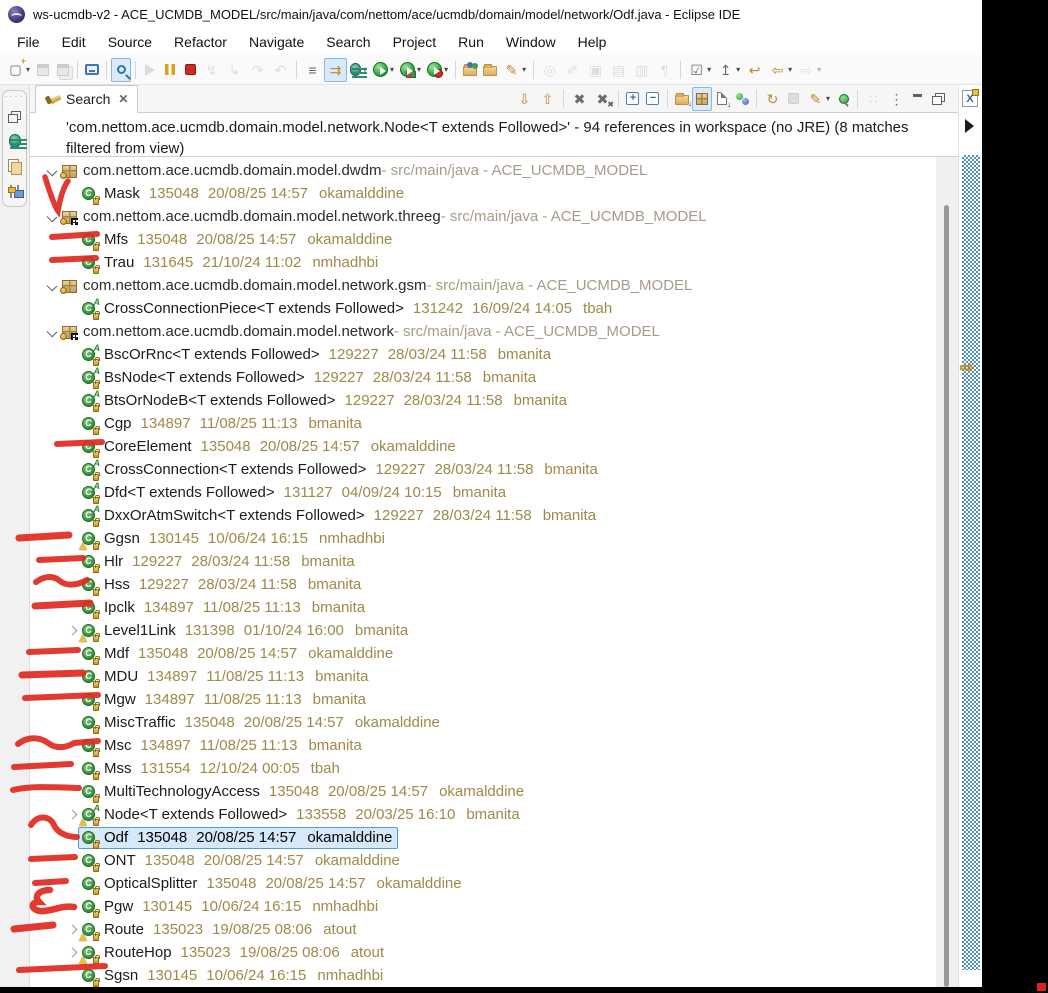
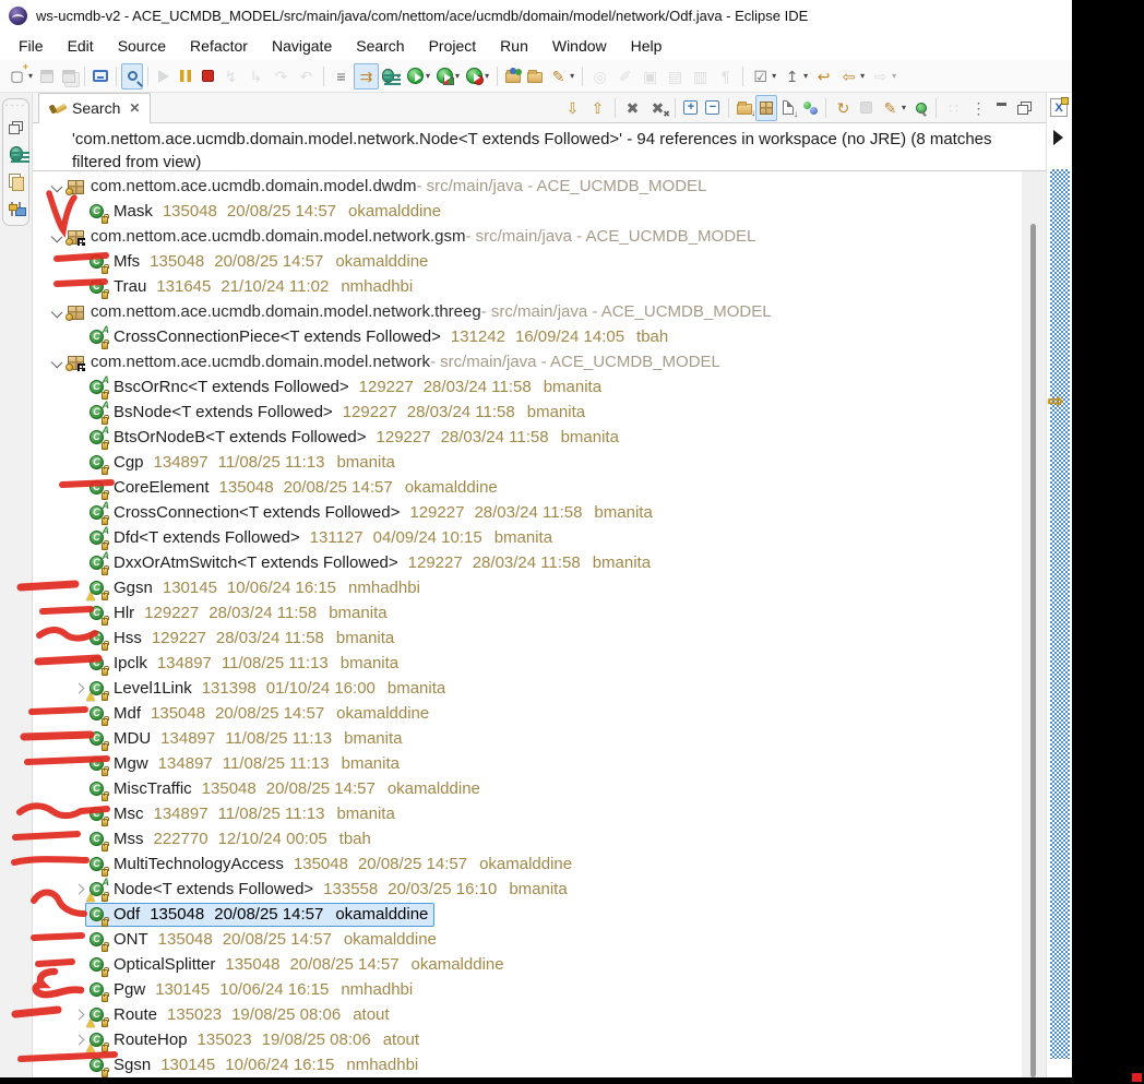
  ws-ucmdb-v2 - ACE_UCMDB_MODEL/src/main/java/com/nettom/ace/ucmdb/domain/model/network/Odf.java - Eclipse IDE
  File
  Edit
  Source
  Refactor
  Navigate
  Search
  Project
  Run
  Window
  Help
  ▢
  ▾
  ↯
  ↳
  ↷
  ↶
  ≡
  ⇉
  ▾
  ▾
  ▾
  ▾
  ✎
  ▾
  ◎
  ✐
  ▣
  ▤
  ▥
  ¶
  ☑
  ▾
  ↥
  ▾
  ↩
  ⇦
  ▾
  ▾
  ····
  Search
  ✕
  ⇩
  ⇧
  ✖
  ✖
  +
  −
  ↻
  ✎
  ▾
  ∷
  ⋮
  'com.nettom.ace.ucmdb.domain.model.network.Node<T extends Followed>' - 94 references in workspace (no JRE) (8 matches filtered from view)
  com.nettom.ace.ucmdb.domain.model.dwdm
  - src/main/java - ACE_UCMDB_MODEL
  C
  Mask
  135048
  20/08/25 14:57
  okamalddine
- com.nettom.ace.ucmdb.domain.model.network.threeg
+ com.nettom.ace.ucmdb.domain.model.network.gsm
  - src/main/java - ACE_UCMDB_MODEL
  C
  Mfs
  135048
  20/08/25 14:57
  okamalddine
  C
  Trau
  131645
  21/10/24 11:02
  nmhadhbi
- com.nettom.ace.ucmdb.domain.model.network.gsm
+ com.nettom.ace.ucmdb.domain.model.network.threeg
  - src/main/java - ACE_UCMDB_MODEL
  C
  A
  CrossConnectionPiece<T extends Followed>
  131242
  16/09/24 14:05
  tbah
  com.nettom.ace.ucmdb.domain.model.network
  - src/main/java - ACE_UCMDB_MODEL
  C
  A
  BscOrRnc<T extends Followed>
  129227
  28/03/24 11:58
  bmanita
  C
  A
  BsNode<T extends Followed>
  129227
  28/03/24 11:58
  bmanita
  C
  A
  BtsOrNodeB<T extends Followed>
  129227
  28/03/24 11:58
  bmanita
  C
  Cgp
  134897
  11/08/25 11:13
  bmanita
  C
  CoreElement
  135048
  20/08/25 14:57
  okamalddine
  C
  A
  CrossConnection<T extends Followed>
  129227
  28/03/24 11:58
  bmanita
  C
  A
  Dfd<T extends Followed>
  131127
  04/09/24 10:15
  bmanita
  C
  A
  DxxOrAtmSwitch<T extends Followed>
  129227
  28/03/24 11:58
  bmanita
  C
  Ggsn
  130145
  10/06/24 16:15
  nmhadhbi
  C
  Hlr
  129227
  28/03/24 11:58
  bmanita
  C
  Hss
  129227
  28/03/24 11:58
  bmanita
  C
  Ipclk
  134897
  11/08/25 11:13
  bmanita
  C
  Level1Link
  131398
  01/10/24 16:00
  bmanita
  C
  Mdf
  135048
  20/08/25 14:57
  okamalddine
  C
  MDU
  134897
  11/08/25 11:13
  bmanita
  C
  Mgw
  134897
  11/08/25 11:13
  bmanita
  C
  MiscTraffic
  135048
  20/08/25 14:57
  okamalddine
  C
  Msc
  134897
  11/08/25 11:13
  bmanita
  C
  Mss
- 131554
+ 222770
  12/10/24 00:05
  tbah
  C
  MultiTechnologyAccess
  135048
  20/08/25 14:57
  okamalddine
  C
  A
  Node<T extends Followed>
  133558
  20/03/25 16:10
  bmanita
  C
  Odf
  135048
  20/08/25 14:57
  okamalddine
  C
  ONT
  135048
  20/08/25 14:57
  okamalddine
  C
  OpticalSplitter
  135048
  20/08/25 14:57
  okamalddine
  C
  Pgw
  130145
  10/06/24 16:15
  nmhadhbi
  C
  Route
  135023
  19/08/25 08:06
  atout
  C
  RouteHop
  135023
  19/08/25 08:06
  atout
  C
  Sgsn
  130145
  10/06/24 16:15
  nmhadhbi
  X
  ⇨
